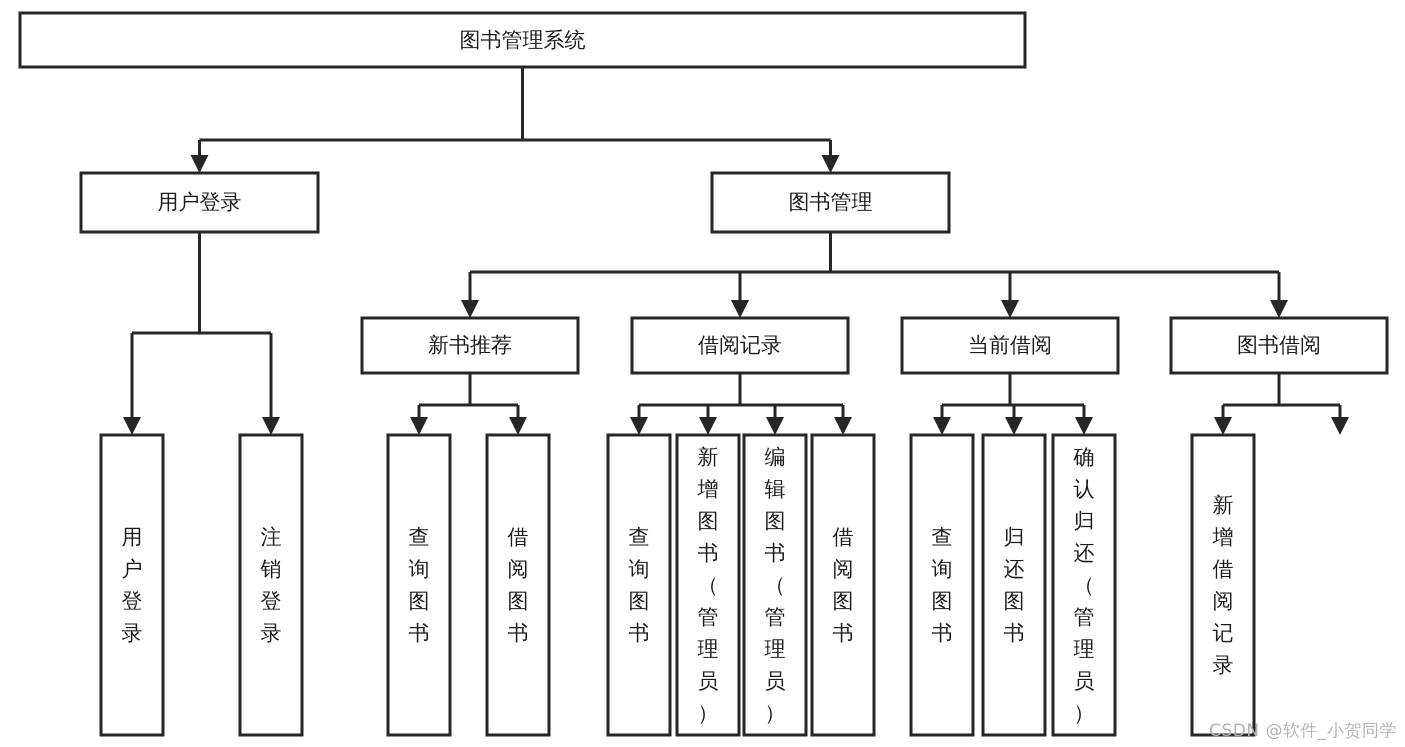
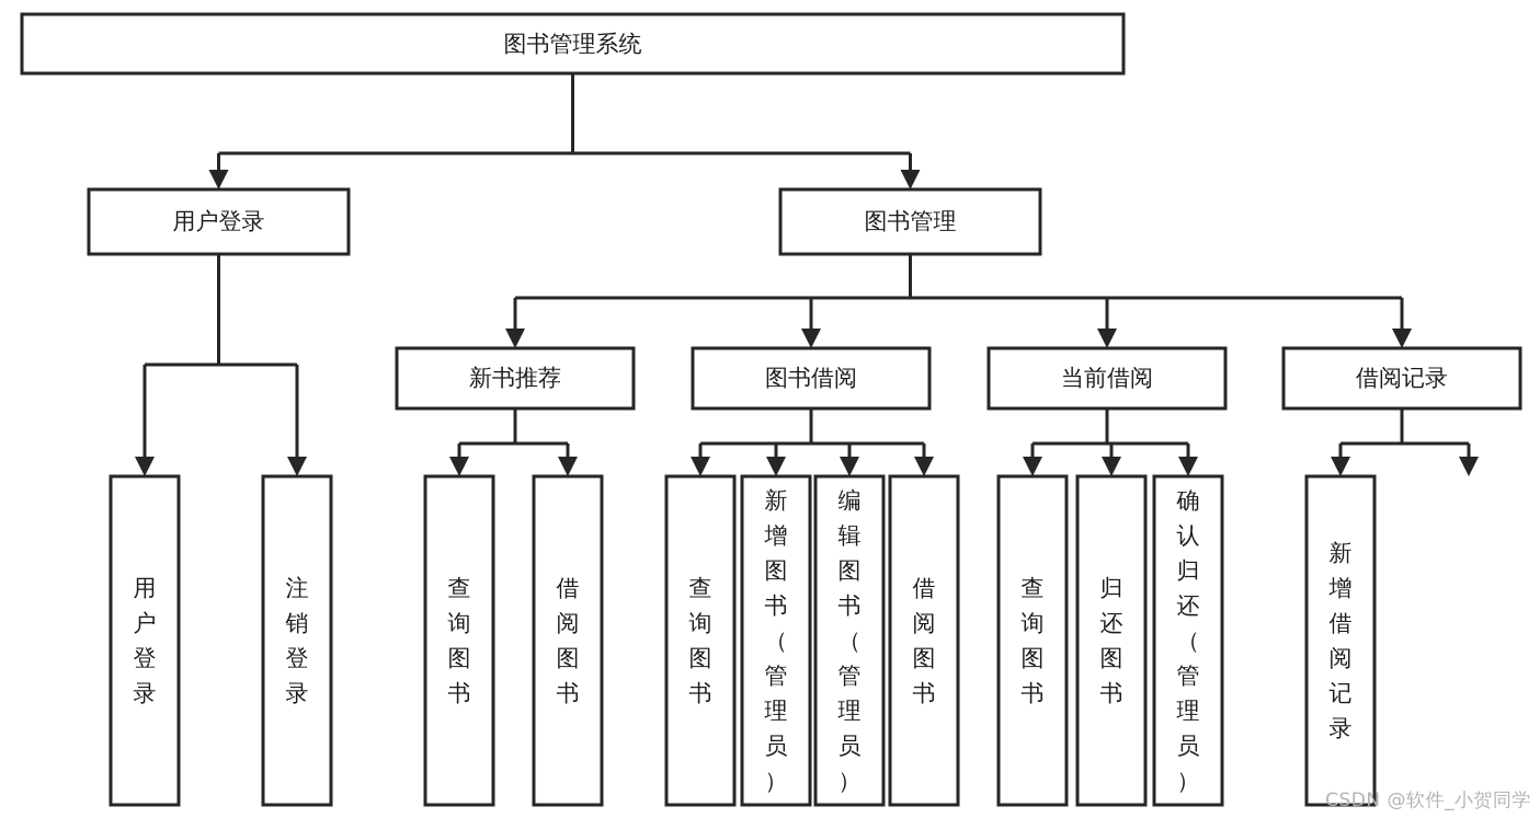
  图书管理系统
  用户登录
  图书管理
  新书推荐
- 借阅记录
+ 图书借阅
  当前借阅
- 图书借阅
+ 借阅记录
  用户登录
  注销登录
  查询图书
  借阅图书
  查询图书
  新增图书（管理员）
  编辑图书（管理员）
  借阅图书
  查询图书
  归还图书
  确认归还（管理员）
  新增借阅记录
  CSDN @软件_小贺同学
